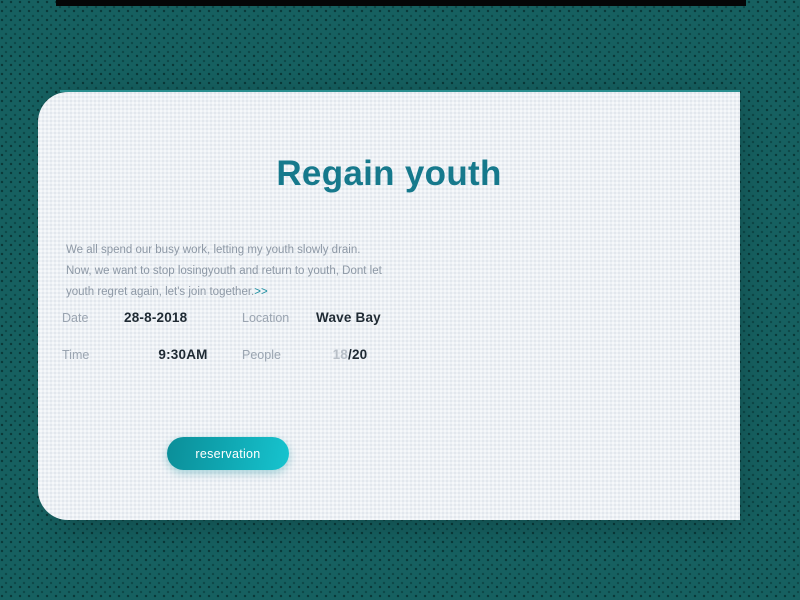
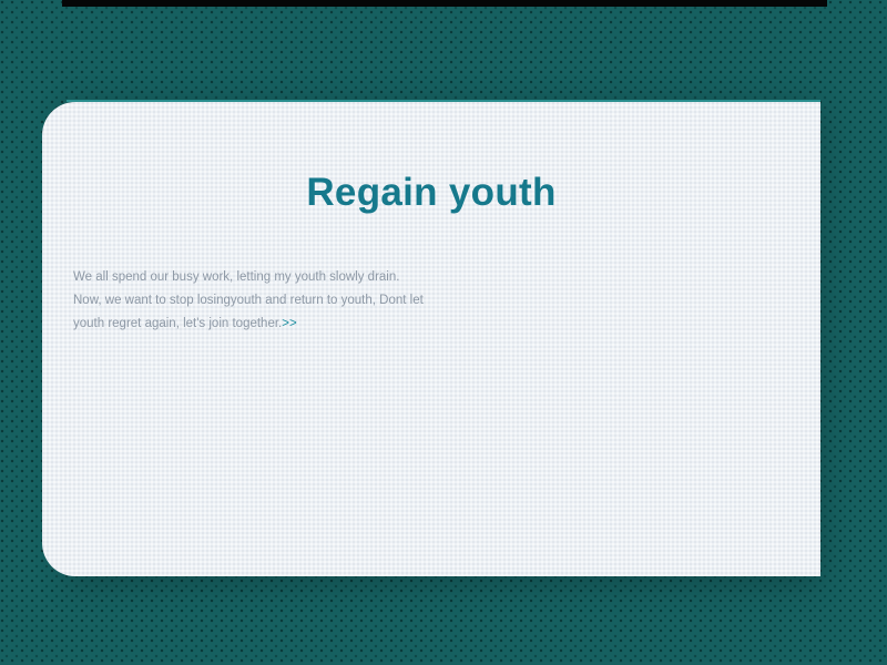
  Regain youth
  We all spend our busy work, letting my youth slowly drain. Now, we want to stop losingyouth and return to youth, Dont let youth regret again, let's join together.>>
- Date
- 28-8-2018
- Location
- Wave Bay
- Time
- 9:30AM
- People
- 18/20
- reservation
